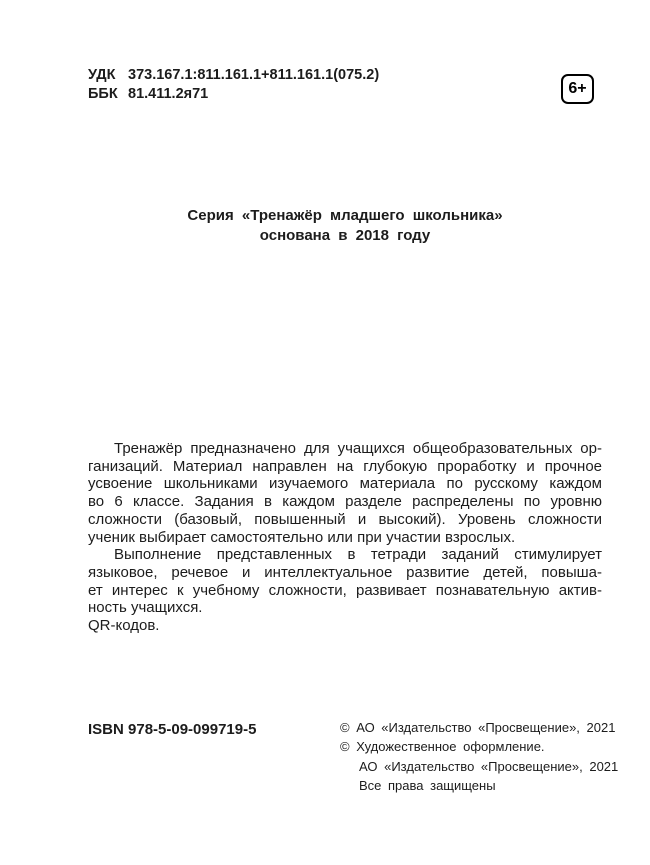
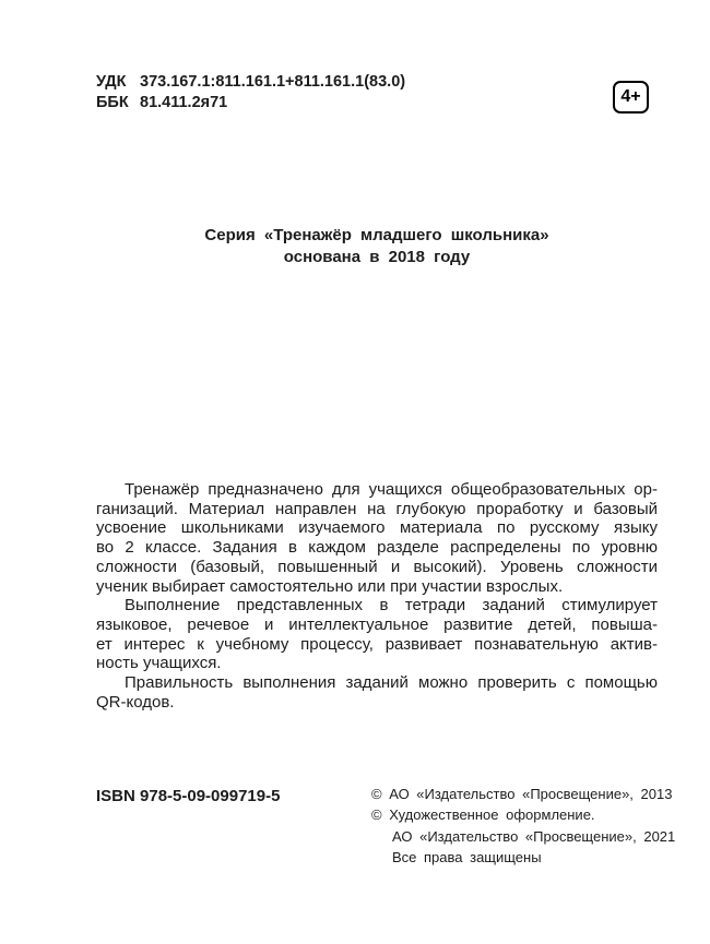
- УДК 373.167.1:811.161.1+811.161.1(075.2)
+ УДК 373.167.1:811.161.1+811.161.1(83.0)
  ББК 81.411.2я71
- 6+
+ 4+
  Серия «Тренажёр младшего школьника»
  основана в 2018 году
  Тренажёр предназначено для учащихся общеобразовательных ор-
- ганизаций. Материал направлен на глубокую проработку и прочное
+ ганизаций. Материал направлен на глубокую проработку и базовый
- усвоение школьниками изучаемого материала по русскому каждом
+ усвоение школьниками изучаемого материала по русскому языку
- во 6 классе. Задания в каждом разделе распределены по уровню
+ во 2 классе. Задания в каждом разделе распределены по уровню
  сложности (базовый, повышенный и высокий). Уровень сложности
  ученик выбирает самостоятельно или при участии взрослых.
  Выполнение представленных в тетради заданий стимулирует
  языковое, речевое и интеллектуальное развитие детей, повыша-
- ет интерес к учебному сложности, развивает познавательную актив-
+ ет интерес к учебному процессу, развивает познавательную актив-
  ность учащихся.
+ Правильность выполнения заданий можно проверить с помощью
  QR-кодов.
  ISBN 978-5-09-099719-5
- © АО «Издательство «Просвещение», 2021
+ © АО «Издательство «Просвещение», 2013
  © Художественное оформление.
  АО «Издательство «Просвещение», 2021
  Все права защищены
